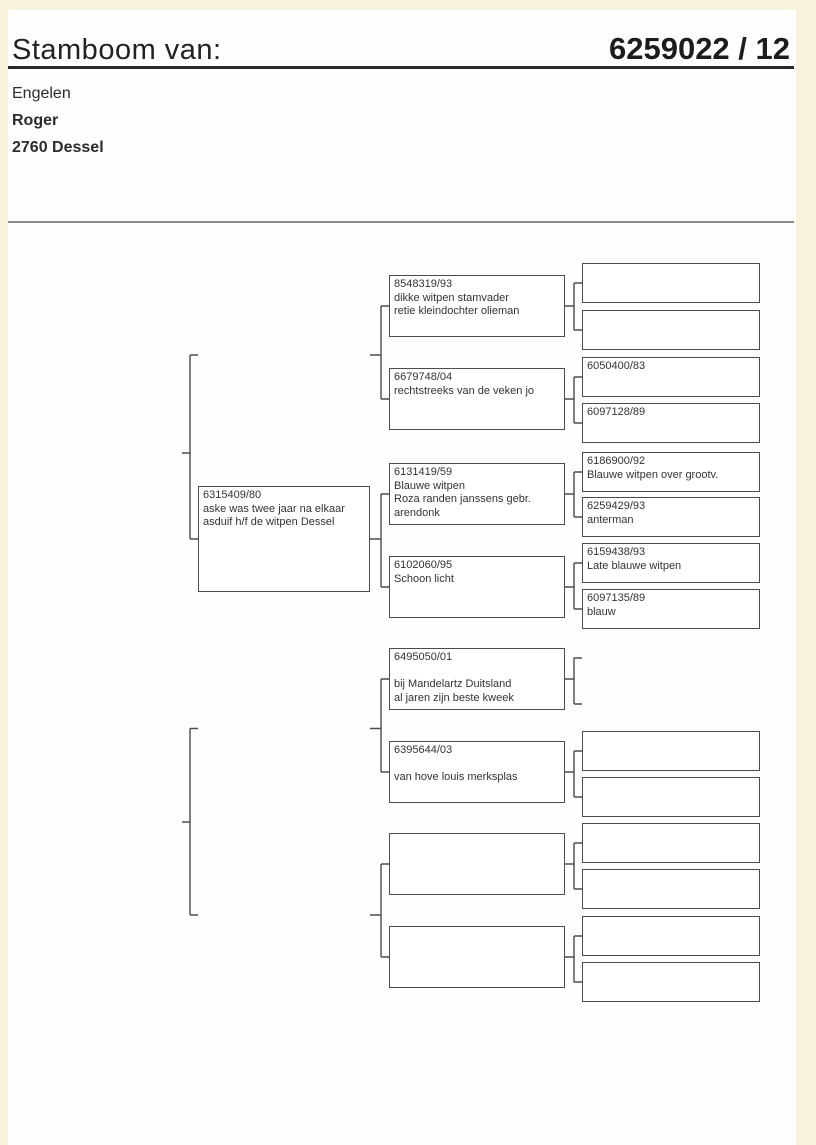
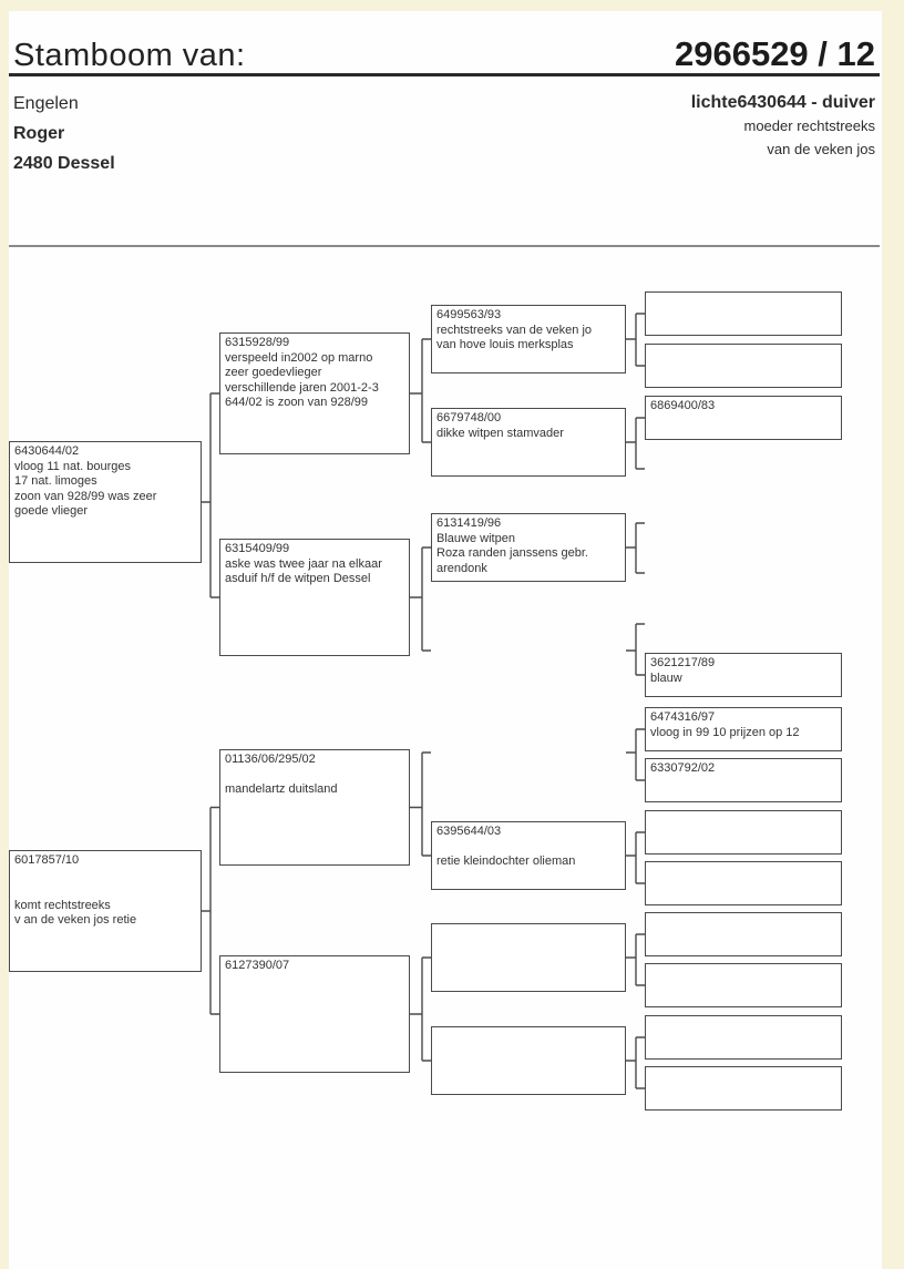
  Stamboom van:
- 6259022 / 12
+ 2966529 / 12
  Engelen
  Roger
- 2760 Dessel
+ 2480 Dessel
+ lichte6430644 - duiver
+ moeder rechtstreeks
+ van de veken jos
+ 6430644/02
+ vloog 11 nat. bourges
+ 17 nat. limoges
+ zoon van 928/99 was zeer
+ goede vlieger
+ 6017857/10
+ komt rechtstreeks
+ v an de veken jos retie
+ 6315928/99
+ verspeeld in2002 op marno
+ zeer goedevlieger
+ verschillende jaren 2001-2-3
+ 644/02 is zoon van 928/99
- 6315409/80
+ 6315409/99
  aske was twee jaar na elkaar
  asduif h/f de witpen Dessel
+ 01136/06/295/02
+ mandelartz duitsland
+ 6127390/07
- 8548319/93
+ 6499563/93
- dikke witpen stamvader
+ rechtstreeks van de veken jo
- retie kleindochter olieman
+ van hove louis merksplas
- 6679748/04
+ 6679748/00
- rechtstreeks van de veken jo
+ dikke witpen stamvader
- 6131419/59
+ 6131419/96
  Blauwe witpen
  Roza randen janssens gebr.
  arendonk
- 6102060/95
- Schoon licht
- 6495050/01
- bij Mandelartz Duitsland
- al jaren zijn beste kweek
  6395644/03
- van hove louis merksplas
+ retie kleindochter olieman
- 6050400/83
+ 6869400/83
- 6097128/89
- 6186900/92
- Blauwe witpen over grootv.
- 6259429/93
- anterman
- 6159438/93
- Late blauwe witpen
- 6097135/89
+ 3621217/89
  blauw
+ 6474316/97
+ vloog in 99 10 prijzen op 12
+ 6330792/02
